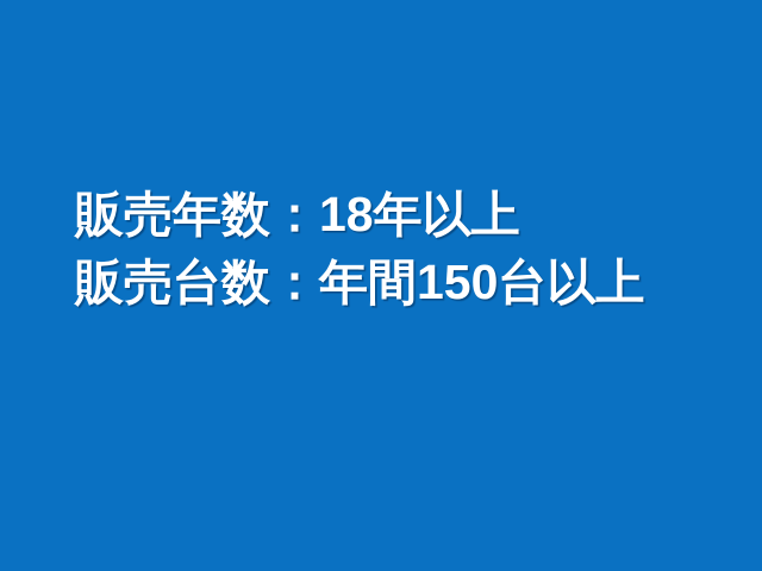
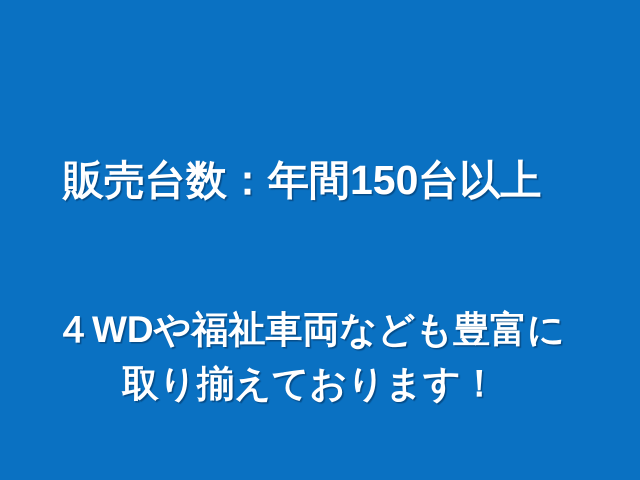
- 販売年数：18年以上
  販売台数：年間150台以上
+ ４WDや福祉車両なども豊富に
+ 取り揃えております！
